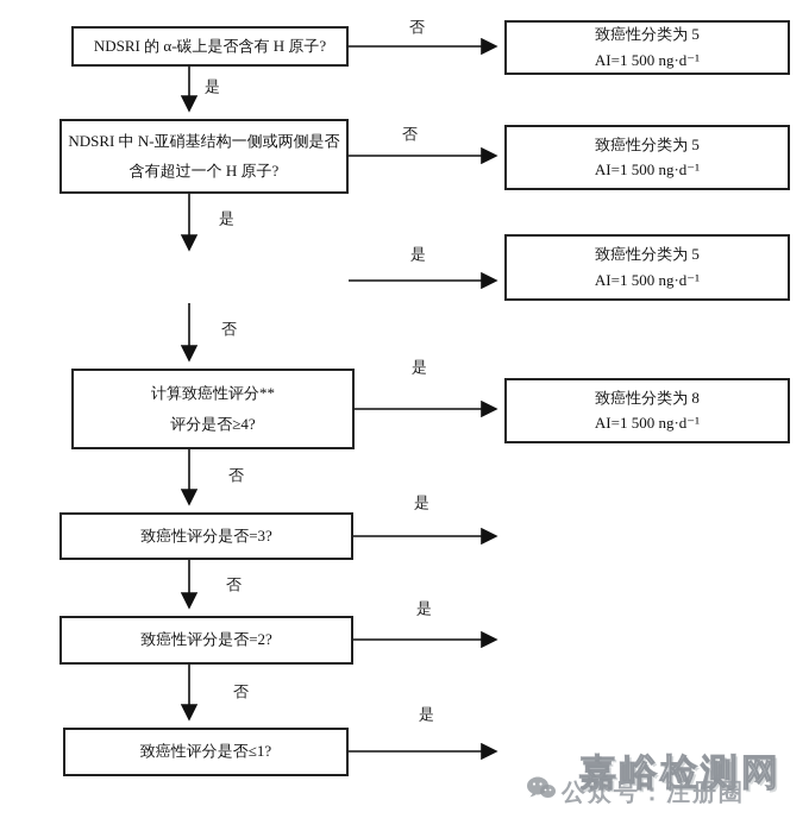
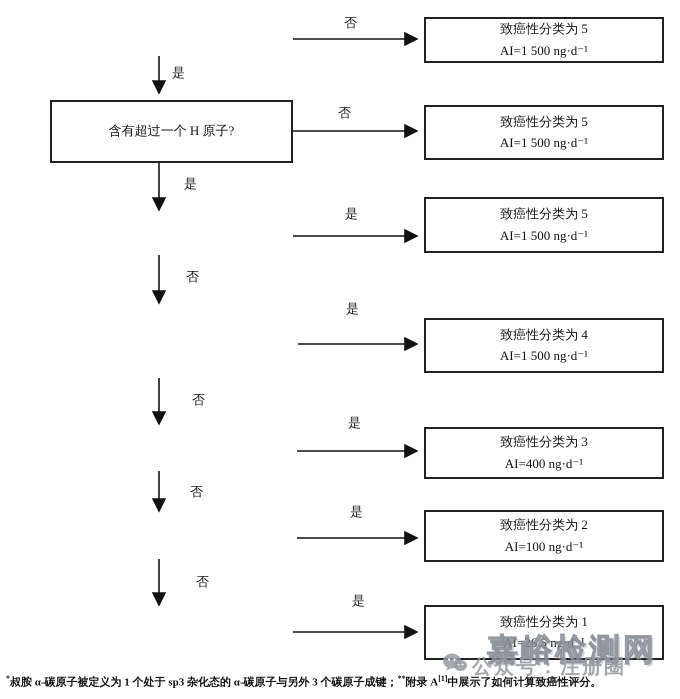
- NDSRI 的 α-碳上是否含有 H 原子?
- NDSRI 中 N-亚硝基结构一侧或两侧是否
  含有超过一个 H 原子?
- 计算致癌性评分**
- 评分是否≥4?
- 致癌性评分是否=3?
- 致癌性评分是否=2?
- 致癌性评分是否≤1?
  致癌性分类为 5
  AI=1 500 ng·d⁻¹
  致癌性分类为 5
  AI=1 500 ng·d⁻¹
  致癌性分类为 5
  AI=1 500 ng·d⁻¹
- 致癌性分类为 8
+ 致癌性分类为 4
  AI=1 500 ng·d⁻¹
+ 致癌性分类为 3
+ AI=400 ng·d⁻¹
+ 致癌性分类为 2
+ AI=100 ng·d⁻¹
+ 致癌性分类为 1
+ AI=26.5 ng·d⁻¹
  否
  否
  是
  是
  是
  是
  是
  是
  是
  否
  否
  否
  否
+ *叔胺 α-碳原子被定义为 1 个处于 sp3 杂化态的 α-碳原子与另外 3 个碳原子成键；**附录 A[1]中展示了如何计算致癌性评分。
  嘉峪检测网
  公众号：注册圈
